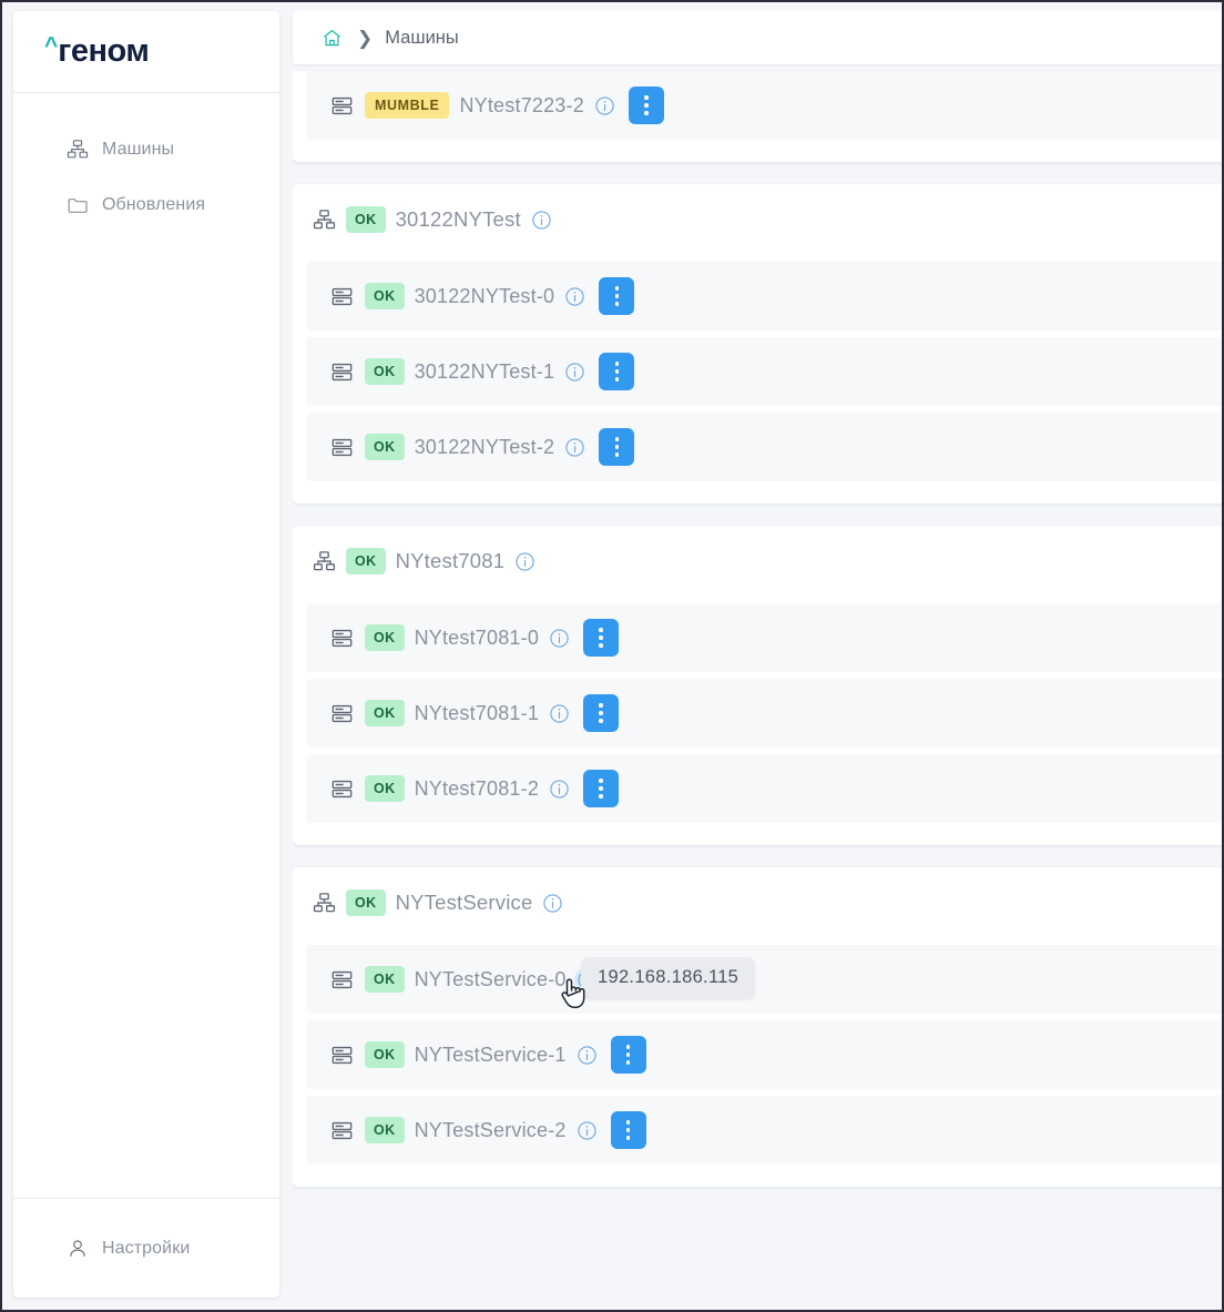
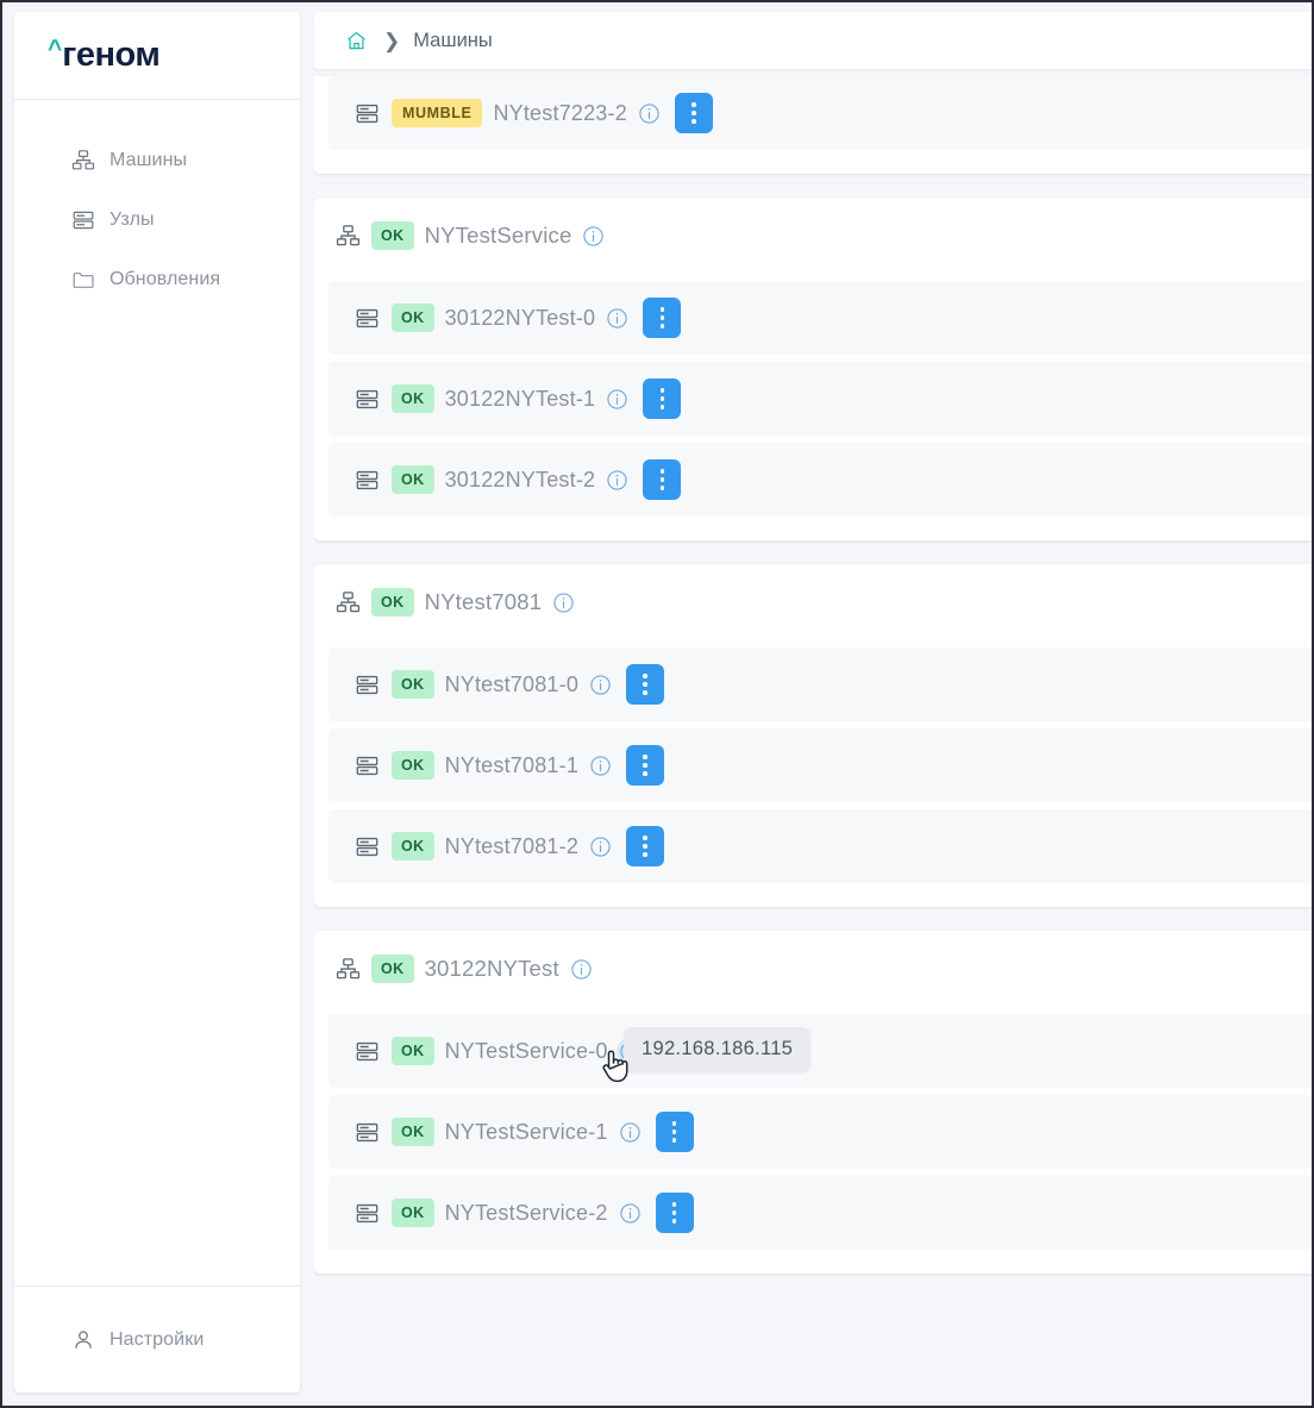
  ^
  геном
  Машины
+ Узлы
  Обновления
  Настройки
  ❯
  Машины
  MUMBLE
  NYtest7223-2
  OK
- 30122NYTest
+ NYTestService
  OK
  30122NYTest-0
  OK
  30122NYTest-1
  OK
  30122NYTest-2
  OK
  NYtest7081
  OK
  NYtest7081-0
  OK
  NYtest7081-1
  OK
  NYtest7081-2
  OK
- NYTestService
+ 30122NYTest
  OK
  NYTestService-0
  192.168.186.115
  OK
  NYTestService-1
  OK
  NYTestService-2
